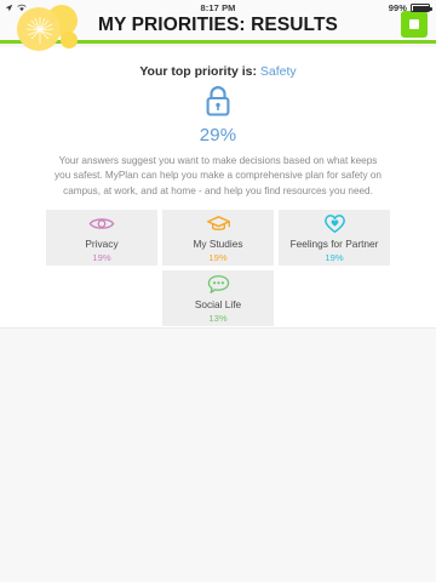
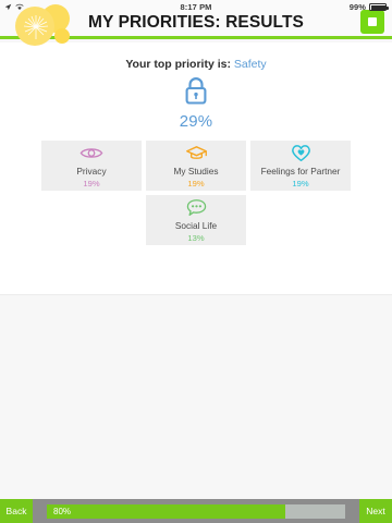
  8:17 PM
  99%
  MY PRIORITIES: RESULTS
  Your top priority is: Safety
  29%
- Your answers suggest you want to make decisions based on what keeps you safest. MyPlan can help you make a comprehensive plan for safety on campus, at work, and at home - and help you find resources you need.
  Privacy
  19%
  My Studies
  19%
  Feelings for Partner
  19%
  Social Life
  13%
+ Back
+ 80%
+ Next
